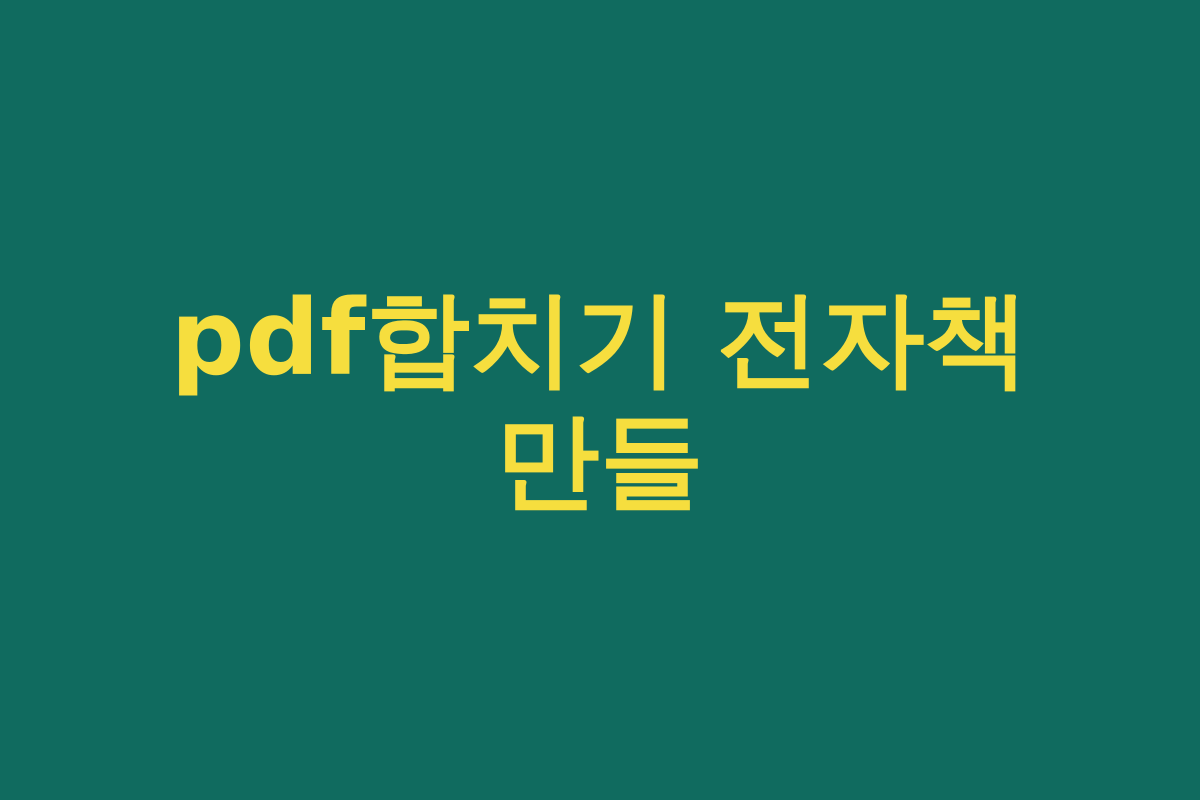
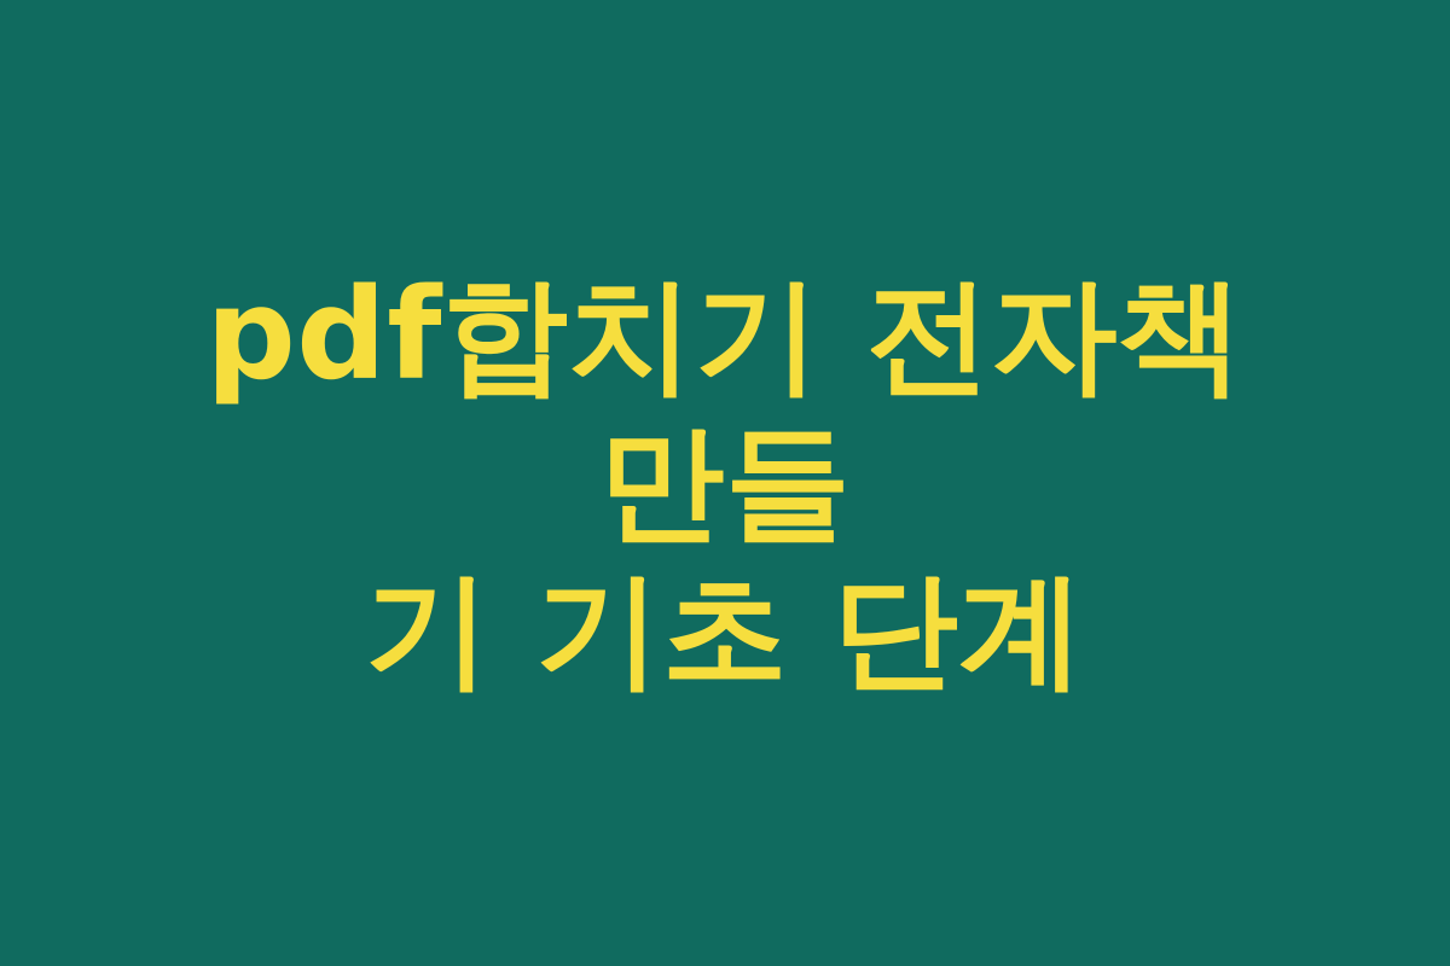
  pdf합치기 전자책 만들
+ 기 기초 단계
